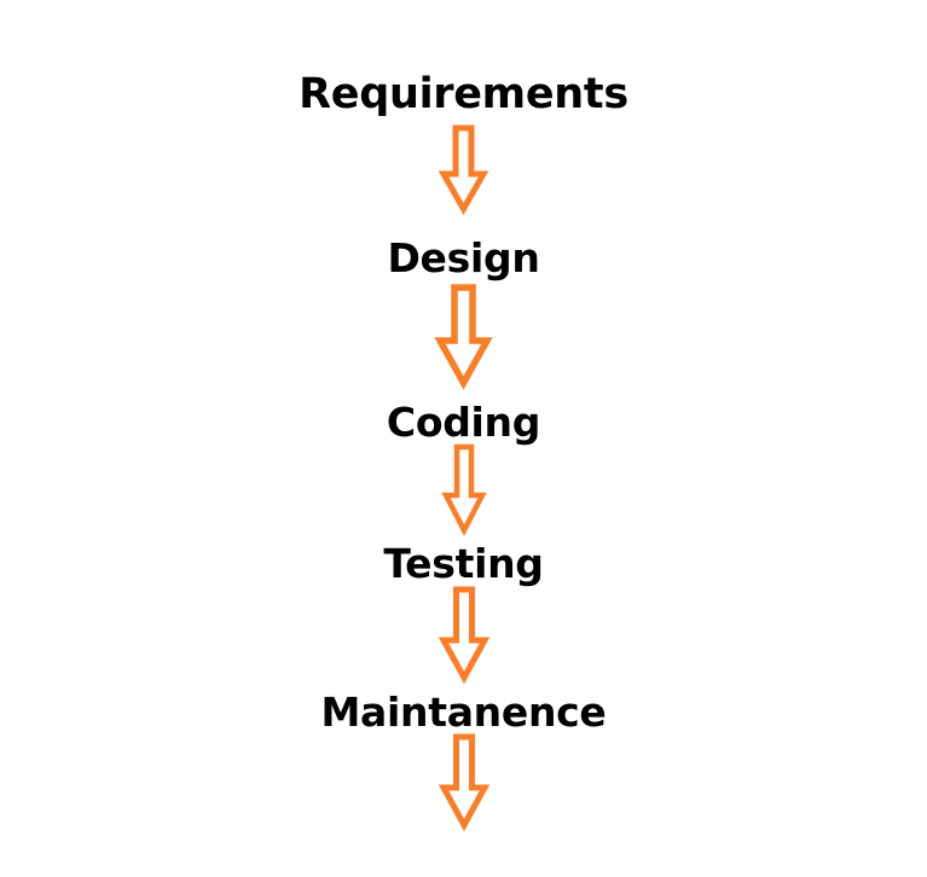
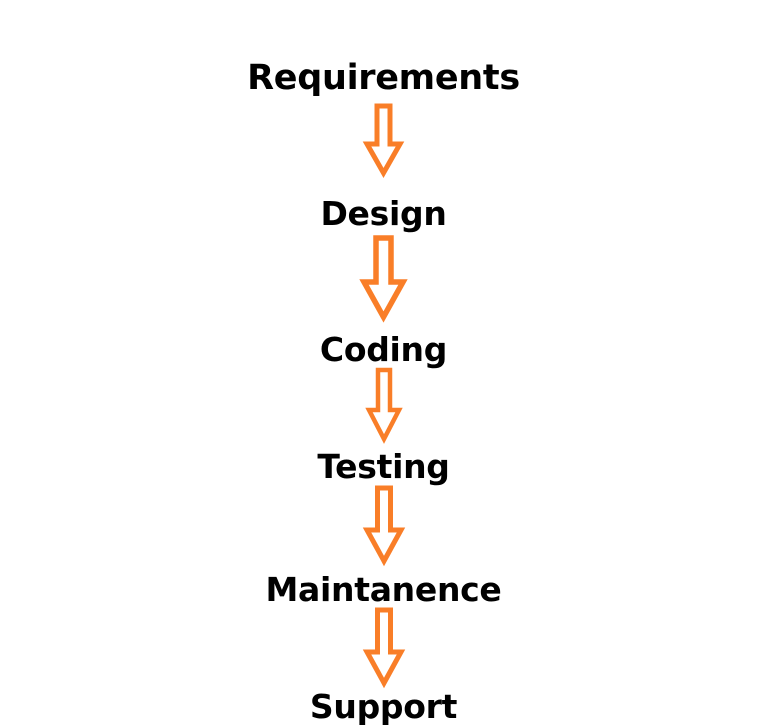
  Requirements
  Design
  Coding
  Testing
  Maintanence
+ Support
